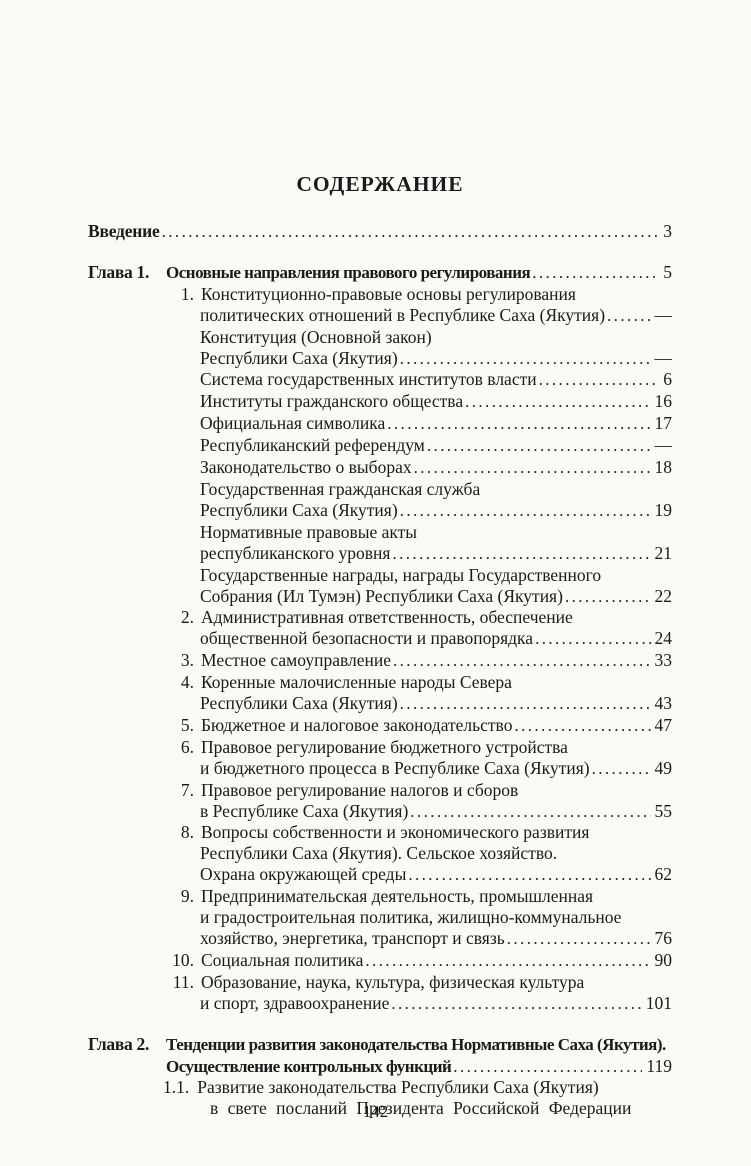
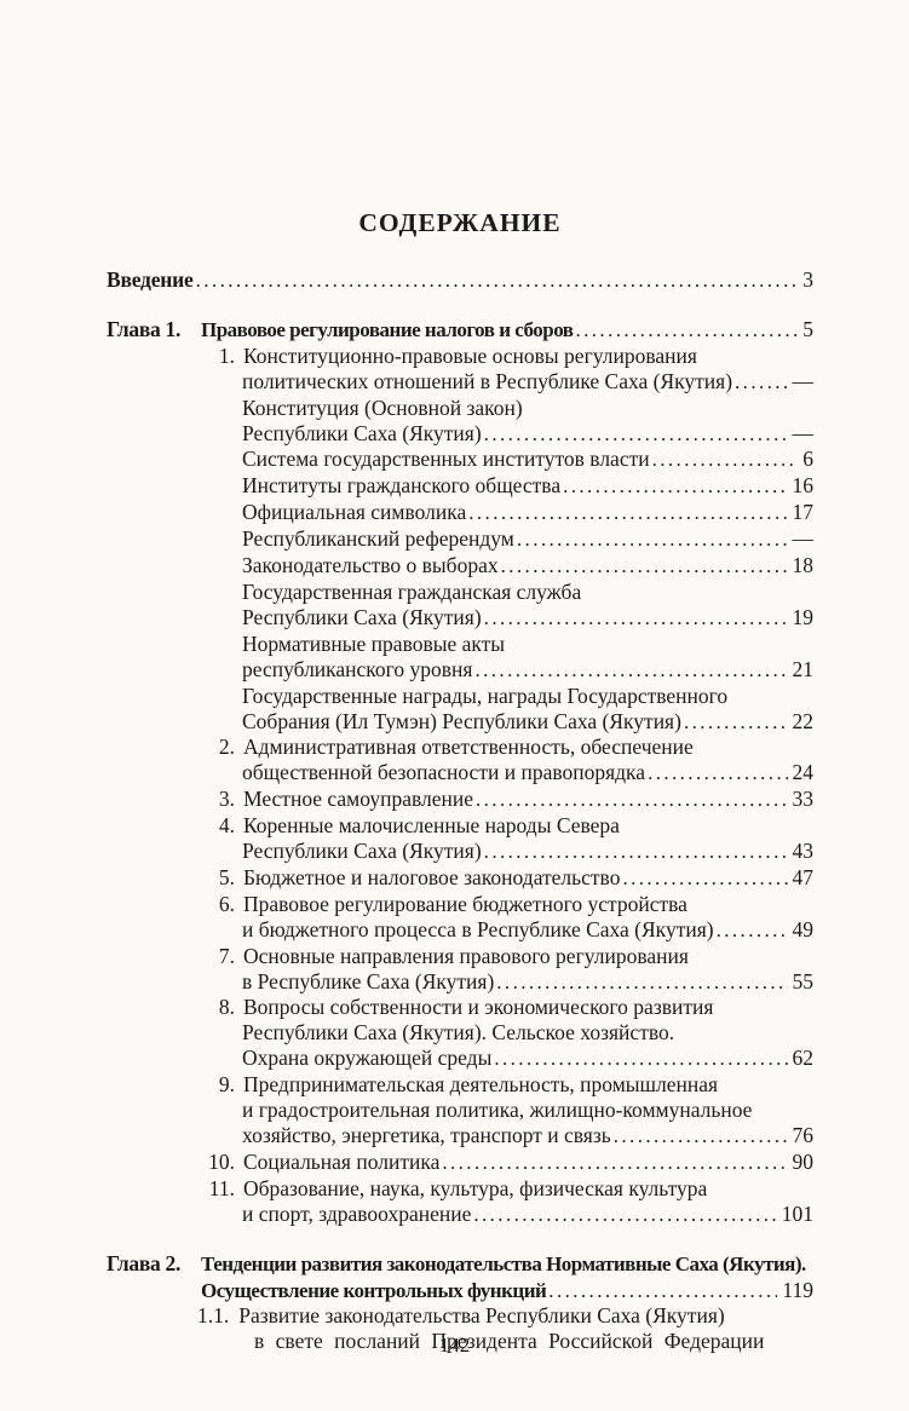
  СОДЕРЖАНИЕ
  Введение
  3
  Глава 1.
- Основные направления правового регулирования
+ Правовое регулирование налогов и сборов
  5
  1.
  Конституционно-правовые основы регулирования
  политических отношений в Республике Саха (Якутия)
  —
  Конституция (Основной закон)
  Республики Саха (Якутия)
  —
  Система государственных институтов власти
  6
  Институты гражданского общества
  16
  Официальная символика
  17
  Республиканский референдум
  —
  Законодательство о выборах
  18
  Государственная гражданская служба
  Республики Саха (Якутия)
  19
  Нормативные правовые акты
  республиканского уровня
  21
  Государственные награды, награды Государственного
  Собрания (Ил Тумэн) Республики Саха (Якутия)
  22
  2.
  Административная ответственность, обеспечение
  общественной безопасности и правопорядка
  24
  3.
  Местное самоуправление
  33
  4.
  Коренные малочисленные народы Севера
  Республики Саха (Якутия)
  43
  5.
  Бюджетное и налоговое законодательство
  47
  6.
  Правовое регулирование бюджетного устройства
  и бюджетного процесса в Республике Саха (Якутия)
  49
  7.
- Правовое регулирование налогов и сборов
+ Основные направления правового регулирования
  в Республике Саха (Якутия)
  55
  8.
  Вопросы собственности и экономического развития
  Республики Саха (Якутия). Сельское хозяйство.
  Охрана окружающей среды
  62
  9.
  Предпринимательская деятельность, промышленная
  и градостроительная политика, жилищно-коммунальное
  хозяйство, энергетика, транспорт и связь
  76
  10.
  Социальная политика
  90
  11.
  Образование, наука, культура, физическая культура
  и спорт, здравоохранение
  101
  Глава 2.
  Тенденции развития законодательства Нормативные Саха (Якутия).
  Осуществление контрольных функций
  119
  1.1.
  Развитие законодательства Республики Саха (Якутия)
  в свете посланий Президента Российской Федерации
  142
